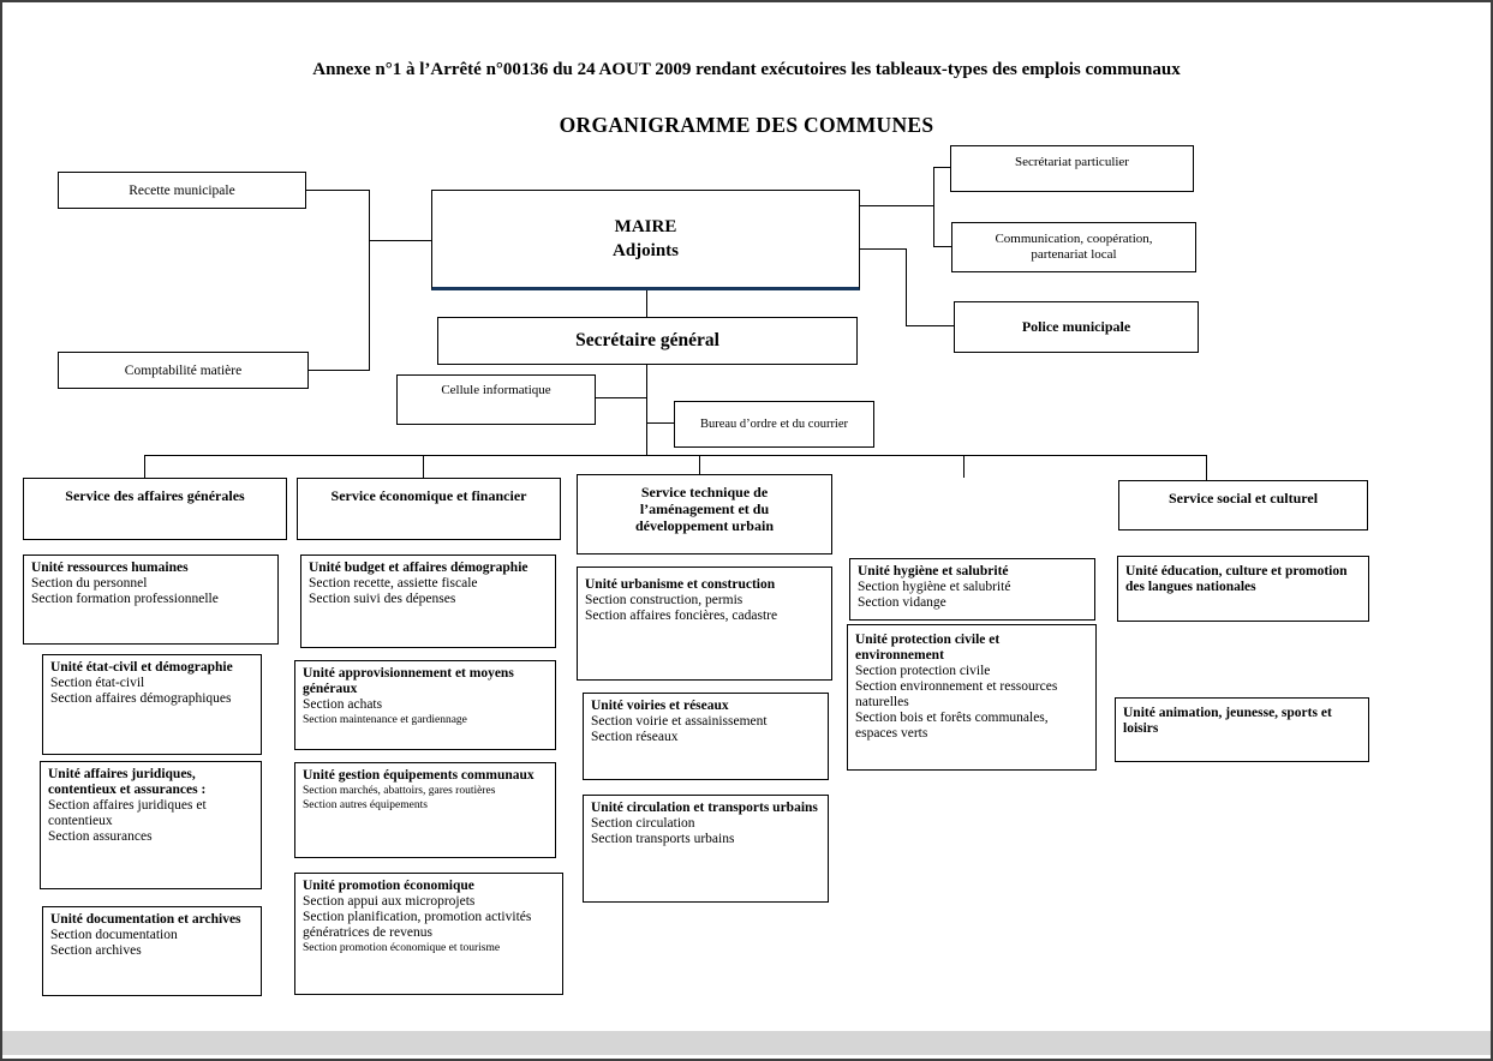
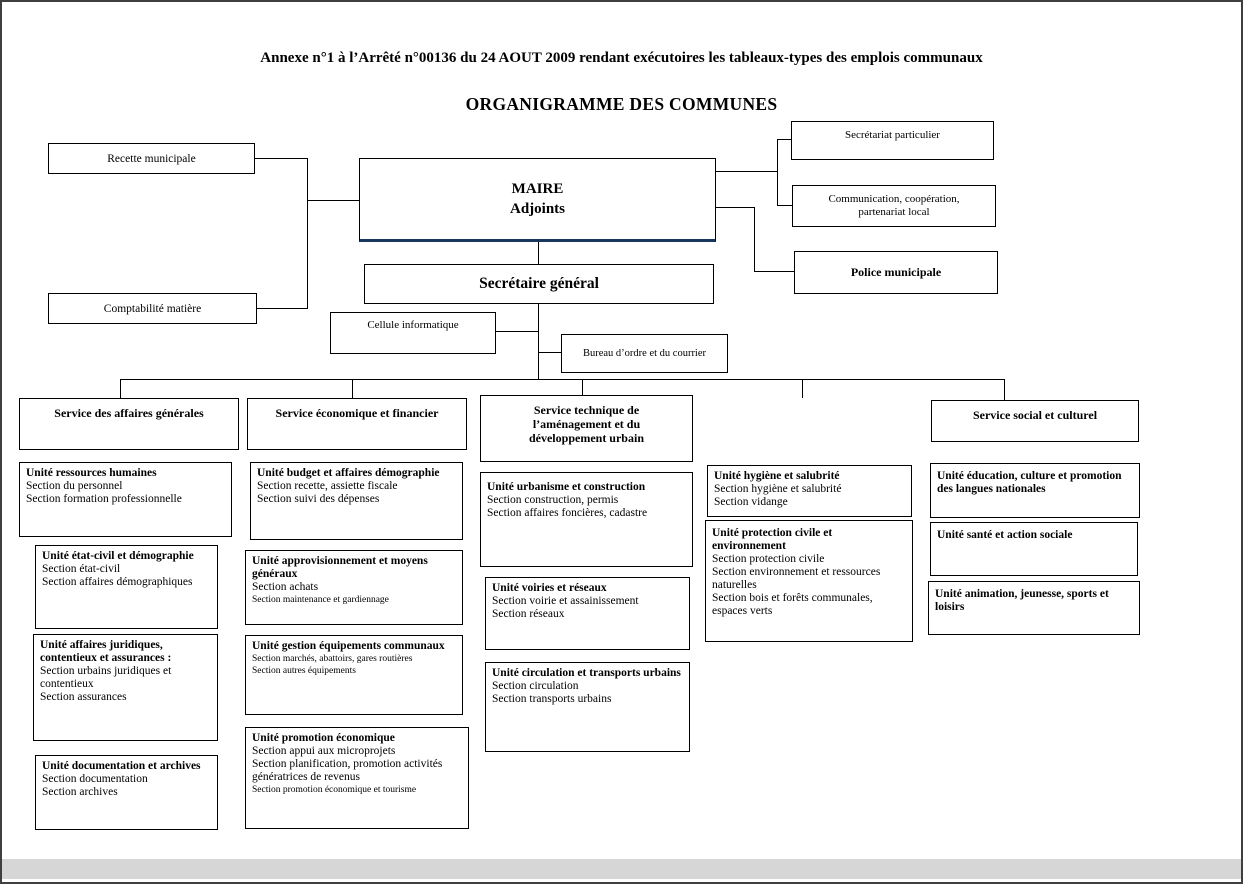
  Annexe n°1 à l’Arrêté n°00136 du 24 AOUT 2009 rendant exécutoires les tableaux-types des emplois communaux
  ORGANIGRAMME DES COMMUNES
  Recette municipale
  Comptabilité matière
  MAIRE
  Adjoints
  Secrétariat particulier
  Communication, coopération, partenariat local
  Police municipale
  Secrétaire général
  Cellule informatique
  Bureau d’ordre et du courrier
  Service des affaires générales
  Service économique et financier
  Service technique de l’aménagement et du développement urbain
  Service social et culturel
  Unité ressources humaines
  Section du personnel
  Section formation professionnelle
  Unité état-civil et démographie
  Section état-civil
  Section affaires démographiques
  Unité affaires juridiques, contentieux et assurances :
- Section affaires juridiques et contentieux
+ Section urbains juridiques et contentieux
  Section assurances
  Unité documentation et archives
  Section documentation
  Section archives
  Unité budget et affaires démographie
  Section recette, assiette fiscale
  Section suivi des dépenses
  Unité approvisionnement et moyens généraux
  Section achats
  Section maintenance et gardiennage
  Unité gestion équipements communaux
  Section marchés, abattoirs, gares routières
  Section autres équipements
  Unité promotion économique
  Section appui aux microprojets
  Section planification, promotion activités génératrices de revenus
  Section promotion économique et tourisme
  Unité urbanisme et construction
  Section construction, permis
  Section affaires foncières, cadastre
  Unité voiries et réseaux
  Section voirie et assainissement
  Section réseaux
  Unité circulation et transports urbains
  Section circulation
  Section transports urbains
  Unité hygiène et salubrité
  Section hygiène et salubrité
  Section vidange
  Unité protection civile et environnement
  Section protection civile
  Section environnement et ressources naturelles
  Section bois et forêts communales, espaces verts
  Unité éducation, culture et promotion des langues nationales
+ Unité santé et action sociale
  Unité animation, jeunesse, sports et loisirs
